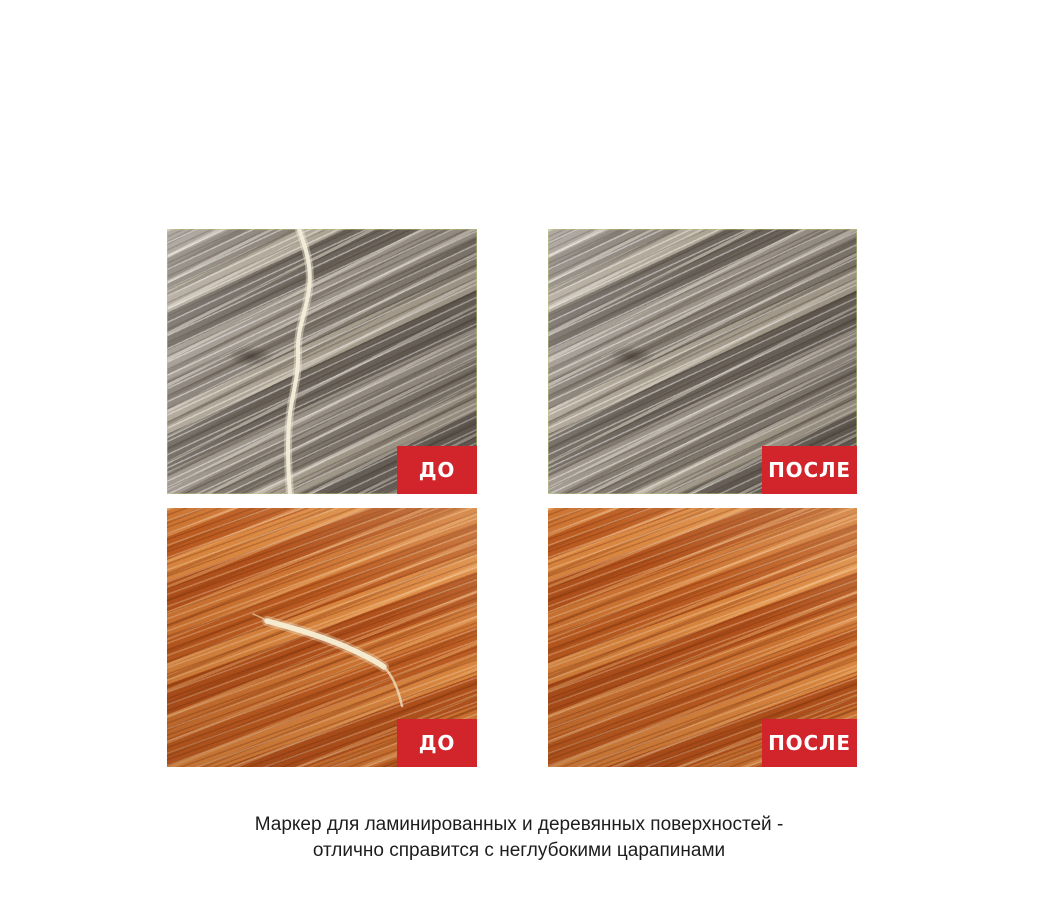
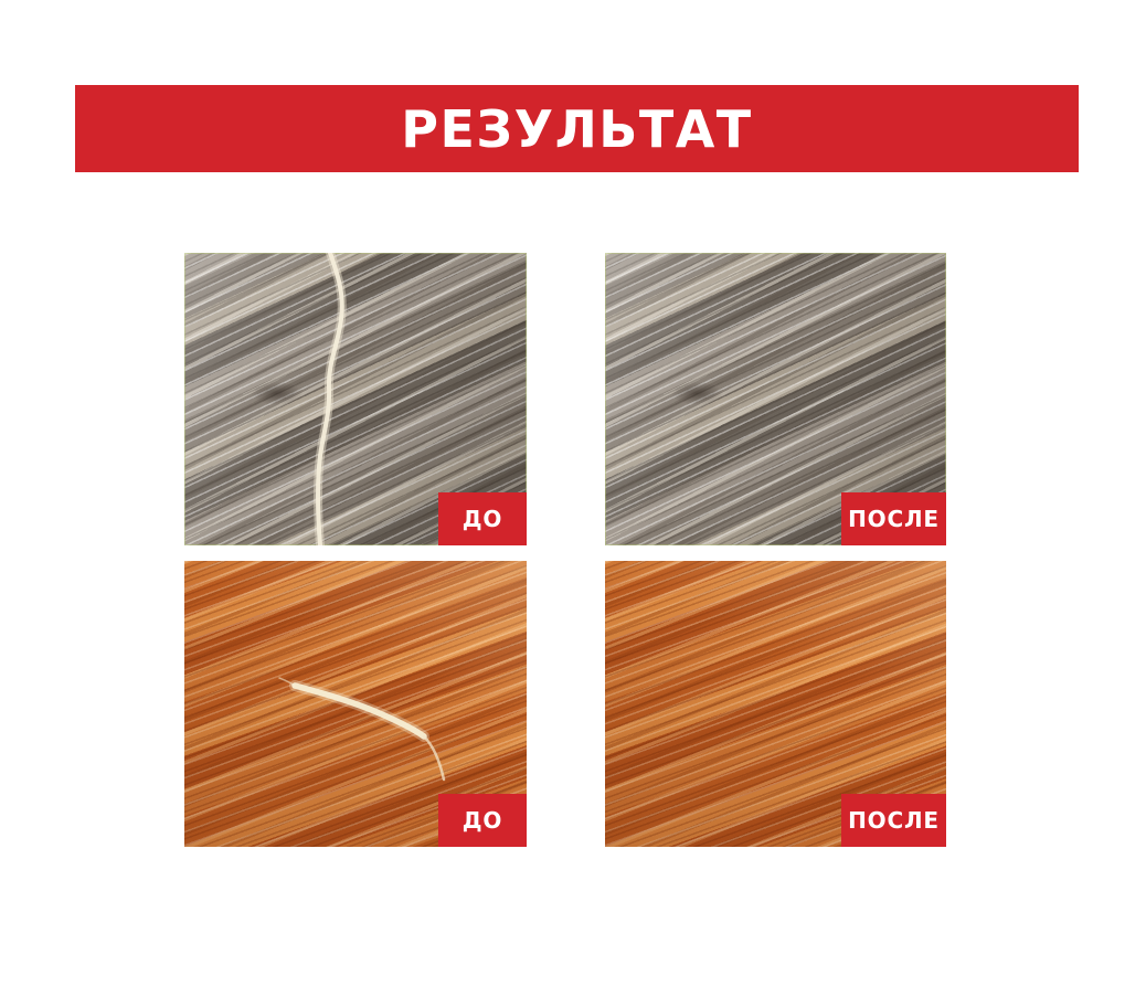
+ РЕЗУЛЬТАТ
  ДО
  ПОСЛЕ
  ДО
  ПОСЛЕ
- Маркер для ламинированных и деревянных поверхностей -
- отлично справится с неглубокими царапинами
